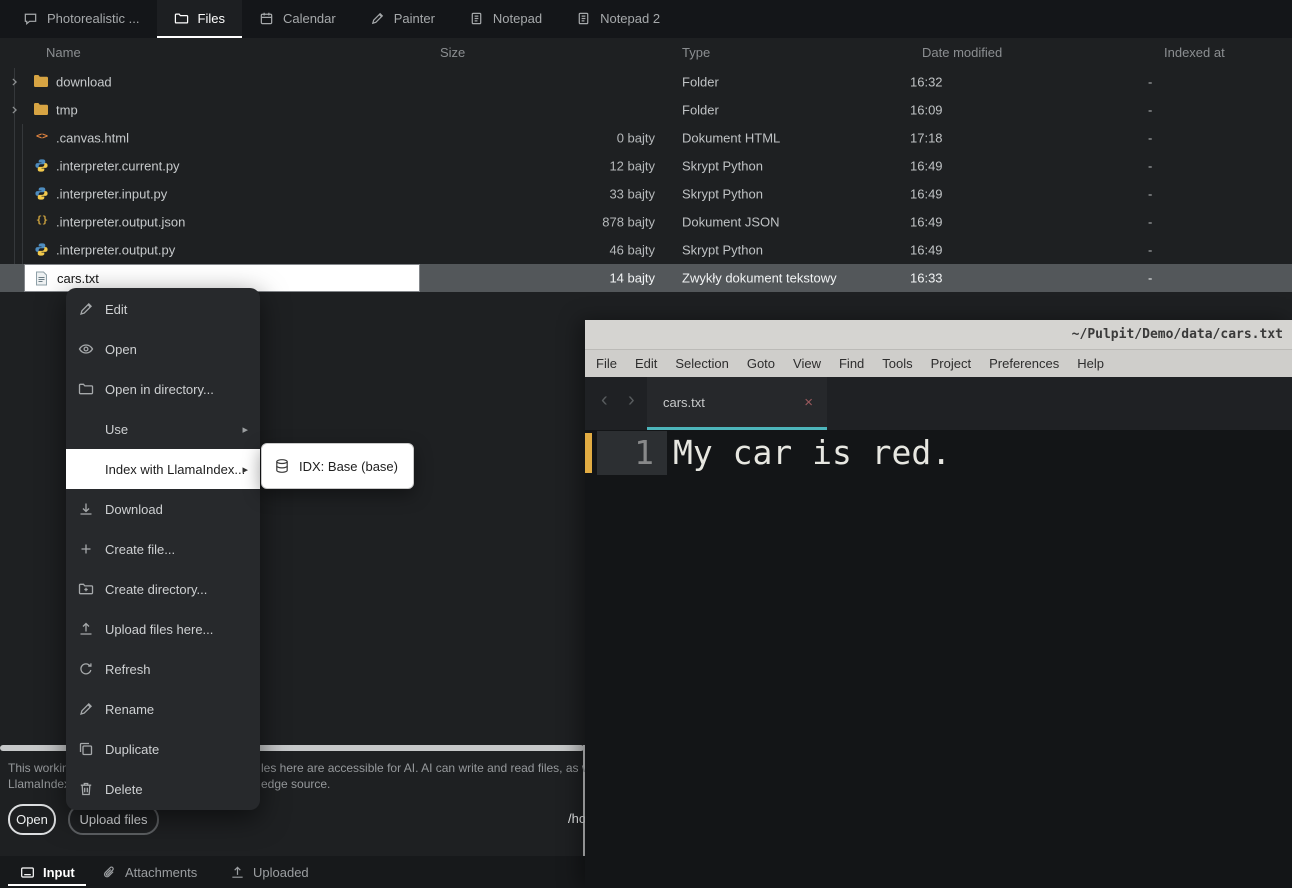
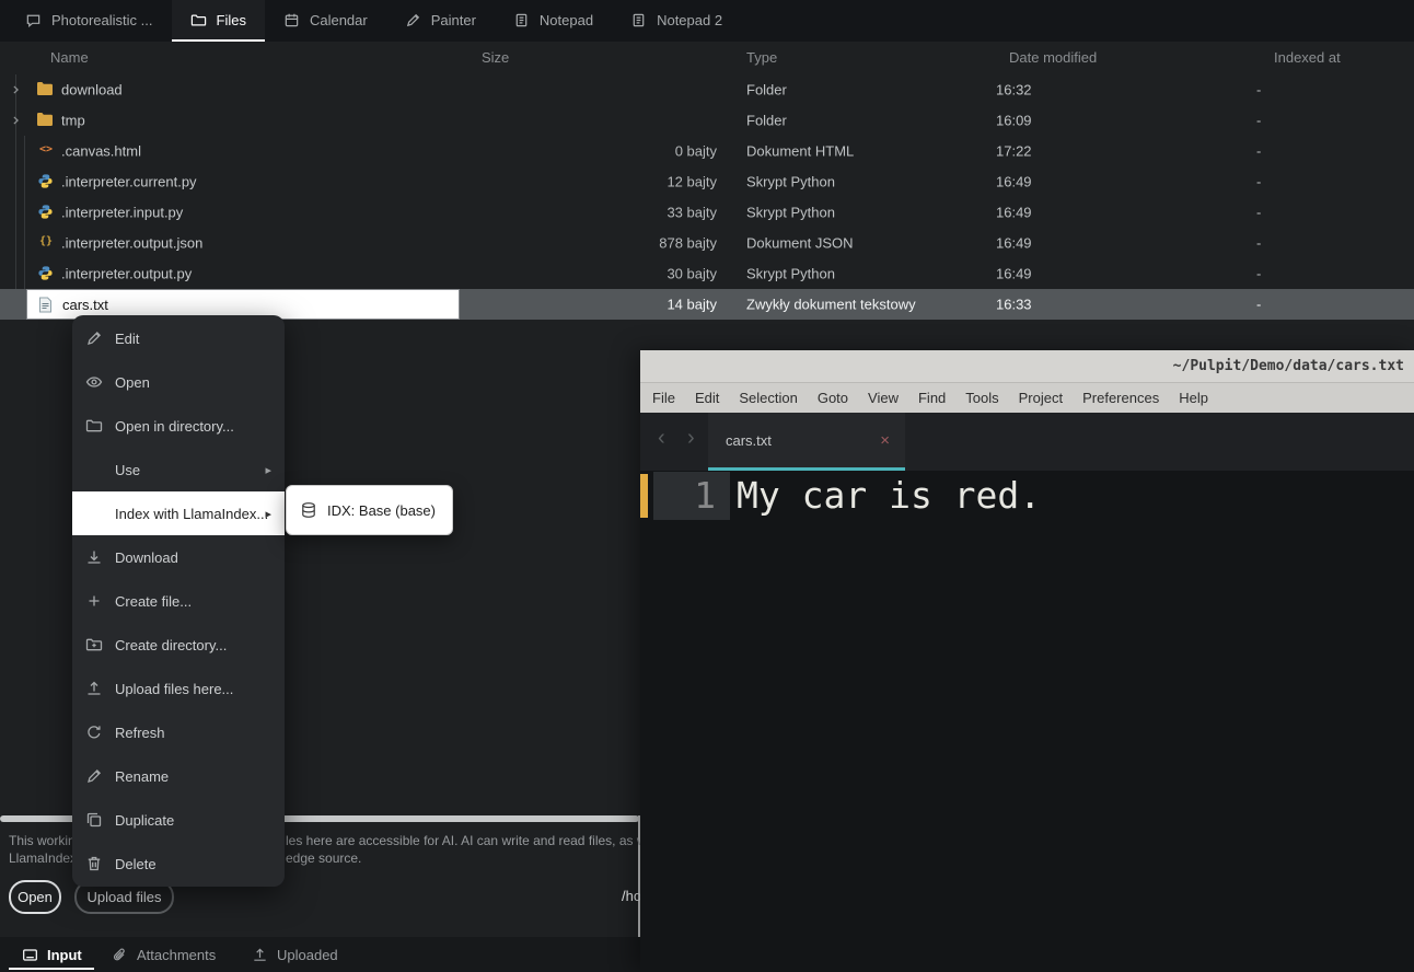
  Photorealistic ...
  Files
  Calendar
  Painter
  Notepad
  Notepad 2
  Name
  Size
  Type
  Date modified
  Indexed at
  download
  Folder
  16:32
  -
  tmp
  Folder
  16:09
  -
  <>
  .canvas.html
  0 bajty
  Dokument HTML
- 17:18
+ 17:22
  -
  .interpreter.current.py
  12 bajty
  Skrypt Python
  16:49
  -
  .interpreter.input.py
  33 bajty
  Skrypt Python
  16:49
  -
  {}
  .interpreter.output.json
  878 bajty
  Dokument JSON
  16:49
  -
  .interpreter.output.py
- 46 bajty
+ 30 bajty
  Skrypt Python
  16:49
  -
  14 bajty
  Zwykły dokument tekstowy
  16:33
  -
  cars.txt
  This worki
  les here are accessible for AI. AI can write and read files, as
  LlamaInde
  edge source.
  /ho
  Open
  Upload files
  Input
  Attachments
  Uploaded
  ~/Pulpit/Demo/data/cars.txt
  File
  Edit
  Selection
  Goto
  View
  Find
  Tools
  Project
  Preferences
  Help
  ‹
  ›
  cars.txt
  ×
  1
  My car is red.
  Edit
  Open
  Open in directory...
  Use
  ▸
  Index with LlamaIndex...
  ▸
  Download
  Create file...
  Create directory...
  Upload files here...
  Refresh
  Rename
  Duplicate
  Delete
  IDX: Base (base)
